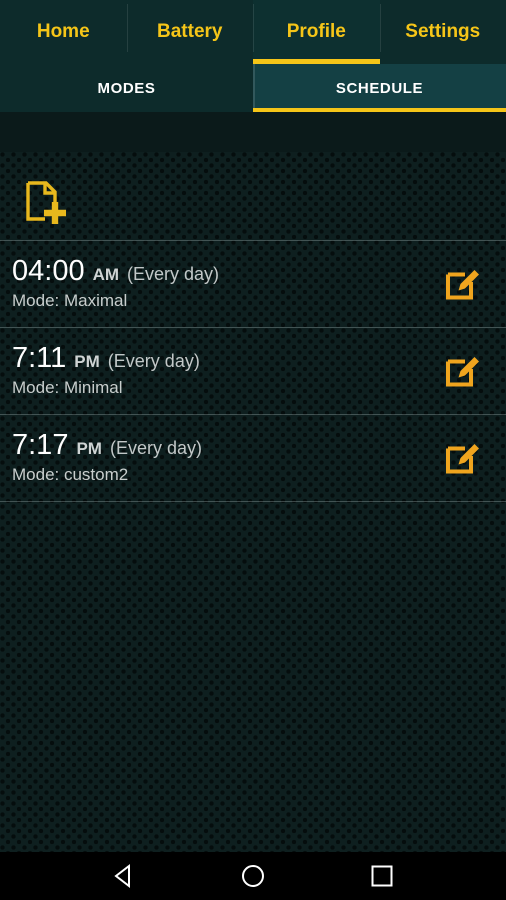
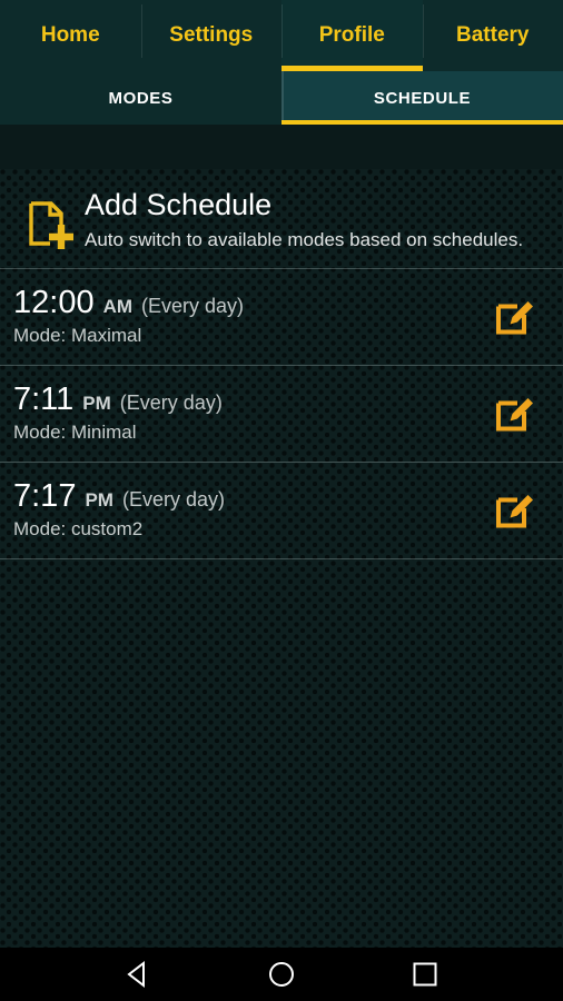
  Home
- Battery
+ Settings
  Profile
- Settings
+ Battery
  MODES
  SCHEDULE
+ Add Schedule
+ Auto switch to available modes based on schedules.
- 04:00
+ 12:00
  AM
  (Every day)
  Mode: Maximal
  7:11
  PM
  (Every day)
  Mode: Minimal
  7:17
  PM
  (Every day)
  Mode: custom2
